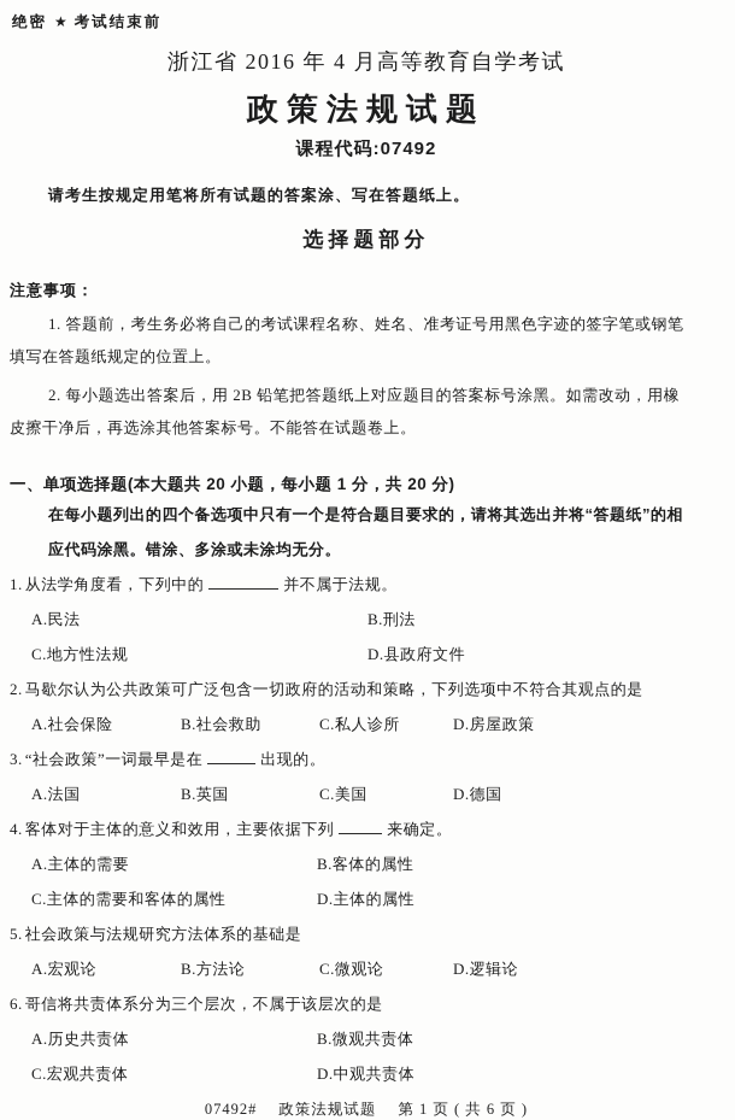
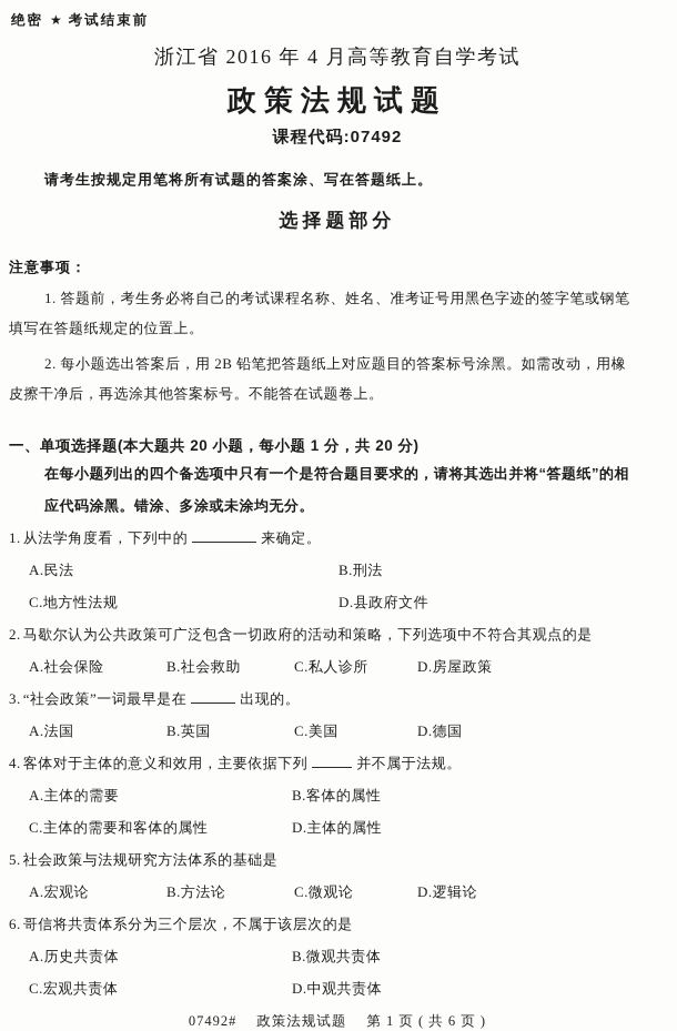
  绝密 ★ 考试结束前
  浙江省 2016 年 4 月高等教育自学考试
  政策法规试题
  课程代码:07492
  请考生按规定用笔将所有试题的答案涂、写在答题纸上。
  选择题部分
  注意事项：
  1. 答题前，考生务必将自己的考试课程名称、姓名、准考证号用黑色字迹的签字笔或钢笔
  填写在答题纸规定的位置上。
  2. 每小题选出答案后，用 2B 铅笔把答题纸上对应题目的答案标号涂黑。如需改动，用橡
  皮擦干净后，再选涂其他答案标号。不能答在试题卷上。
  一、单项选择题(本大题共 20 小题，每小题 1 分，共 20 分)
  在每小题列出的四个备选项中只有一个是符合题目要求的，请将其选出并将“答题纸”的相
  应代码涂黑。错涂、多涂或未涂均无分。
- 1. 从法学角度看，下列中的 并不属于法规。
+ 1. 从法学角度看，下列中的 来确定。
  A.民法 B.刑法
  C.地方性法规 D.县政府文件
  2. 马歇尔认为公共政策可广泛包含一切政府的活动和策略，下列选项中不符合其观点的是
  A.社会保险 B.社会救助 C.私人诊所 D.房屋政策
  3. “社会政策”一词最早是在 出现的。
  A.法国 B.英国 C.美国 D.德国
- 4. 客体对于主体的意义和效用，主要依据下列 来确定。
+ 4. 客体对于主体的意义和效用，主要依据下列 并不属于法规。
  A.主体的需要 B.客体的属性
  C.主体的需要和客体的属性 D.主体的属性
  5. 社会政策与法规研究方法体系的基础是
  A.宏观论 B.方法论 C.微观论 D.逻辑论
  6. 哥信将共责体系分为三个层次，不属于该层次的是
  A.历史共责体 B.微观共责体
  C.宏观共责体 D.中观共责体
  07492# 政策法规试题 第 1 页 ( 共 6 页 )
